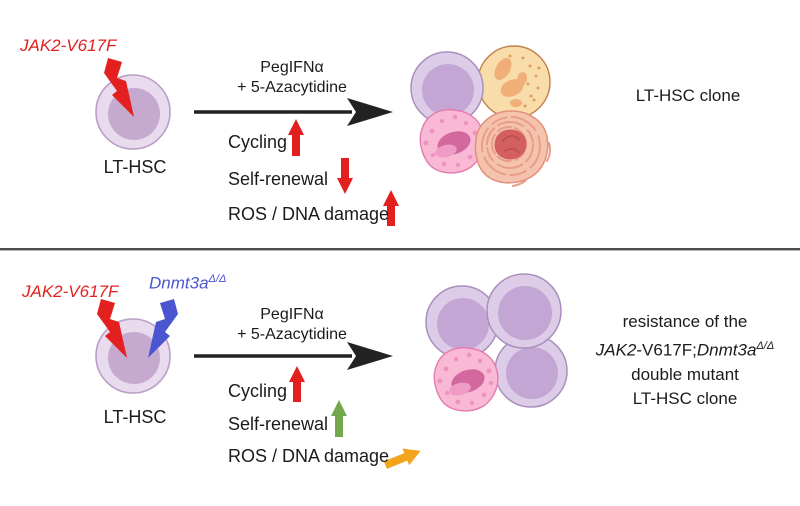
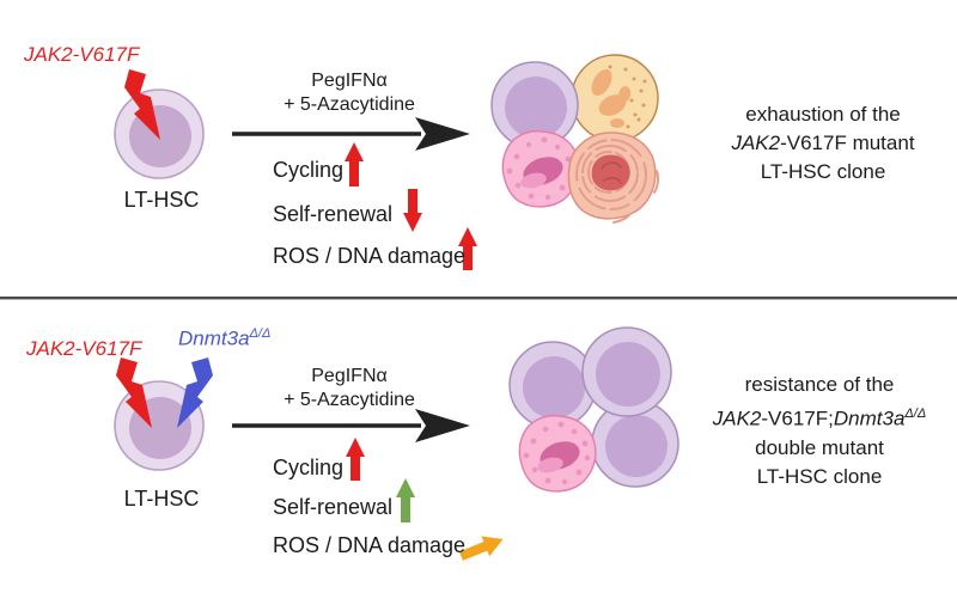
  JAK2-V617F
  LT-HSC
  PegIFNα
  + 5-Azacytidine
  Cycling
  Self-renewal
  ROS / DNA damage
+ exhaustion of the
+ JAK2-V617F mutant
  LT-HSC clone
  JAK2-V617F
  Dnmt3aΔ/Δ
  LT-HSC
  PegIFNα
  + 5-Azacytidine
  Cycling
  Self-renewal
  ROS / DNA damage
  resistance of the
  JAK2-V617F;Dnmt3aΔ/Δ
  double mutant
  LT-HSC clone
